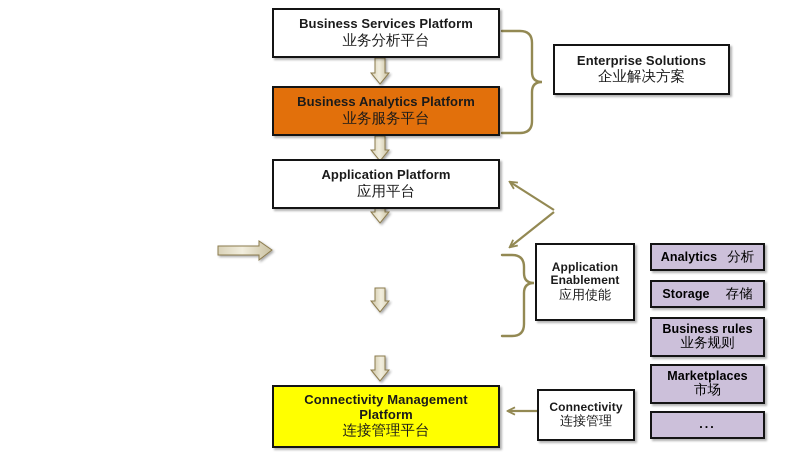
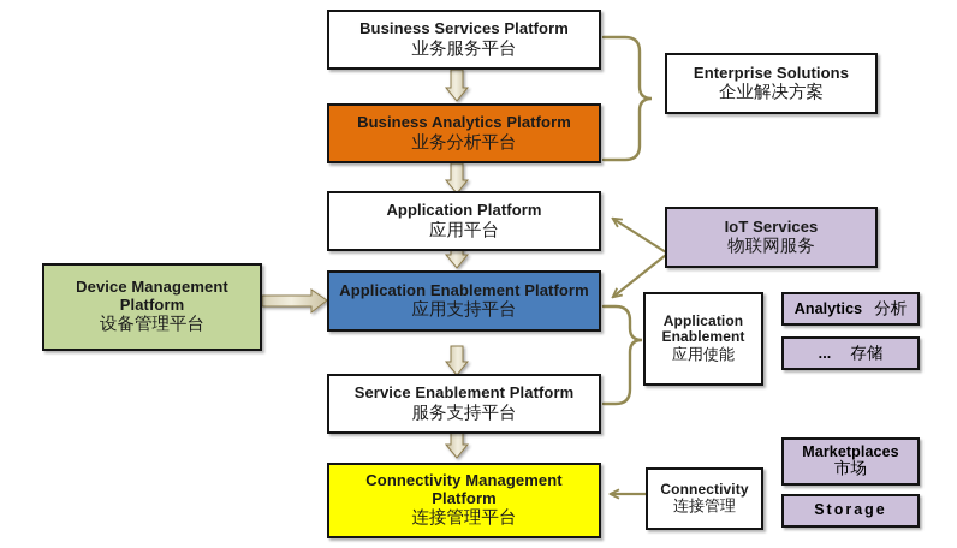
  Business Services Platform
- 业务分析平台
+ 业务服务平台
  Business Analytics Platform
- 业务服务平台
+ 业务分析平台
  Application Platform
  应用平台
+ Application Enablement Platform
+ 应用支持平台
+ Service Enablement Platform
+ 服务支持平台
  Connectivity Management Platform
  连接管理平台
+ Device Management
+ Platform
+ 设备管理平台
  Enterprise Solutions
  企业解决方案
+ IoT Services
+ 物联网服务
  Application
  Enablement
  应用使能
  Connectivity
  连接管理
  Analytics
  分析
- Storage
+ ...
  存储
- Business rules
- 业务规则
  Marketplaces
  市场
- ...
+ Storage
